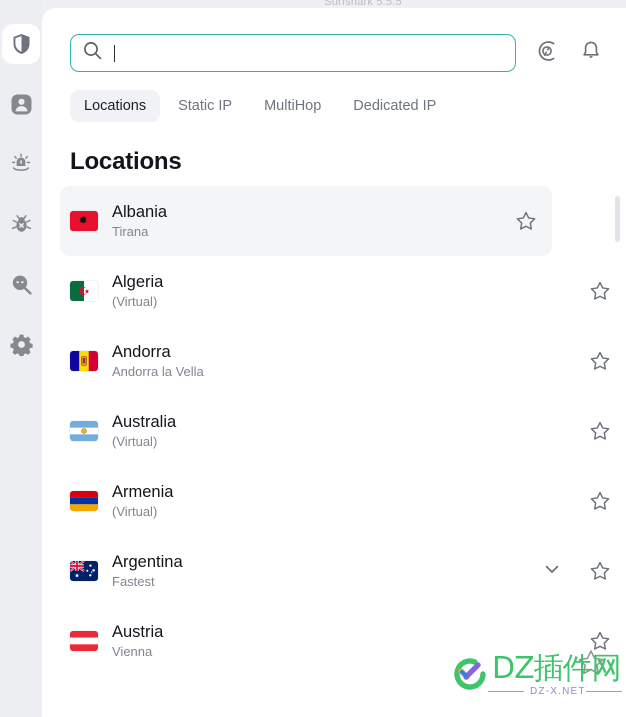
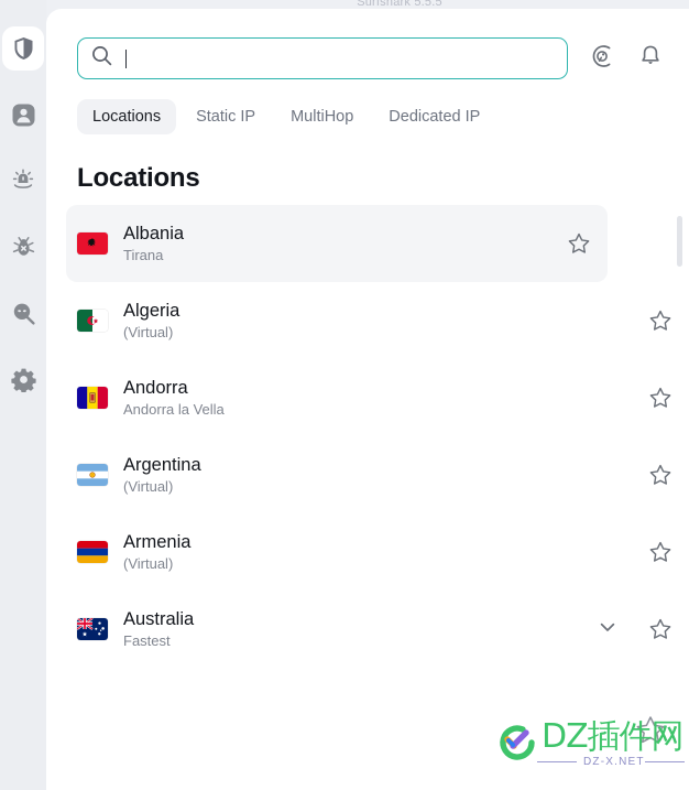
  Surfshark 5.5.5
  Locations
  Static IP
  MultiHop
  Dedicated IP
  Locations
  Albania
  Tirana
  Algeria
  (Virtual)
  Andorra
  Andorra la Vella
- Australia
+ Argentina
  (Virtual)
  Armenia
  (Virtual)
- Argentina
+ Australia
  Fastest
- Austria
- Vienna
  DZ插件网
  DZ-X.NET
